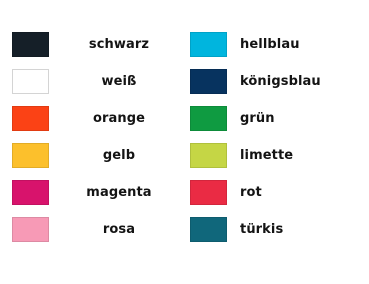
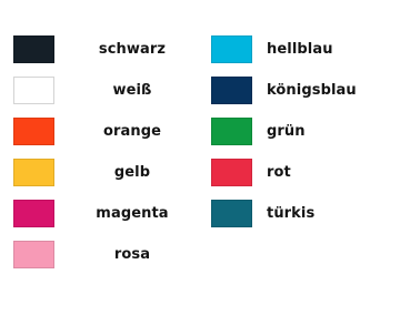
  schwarz
  weiß
  orange
  gelb
  magenta
  rosa
  hellblau
  königsblau
  grün
- limette
  rot
  türkis
